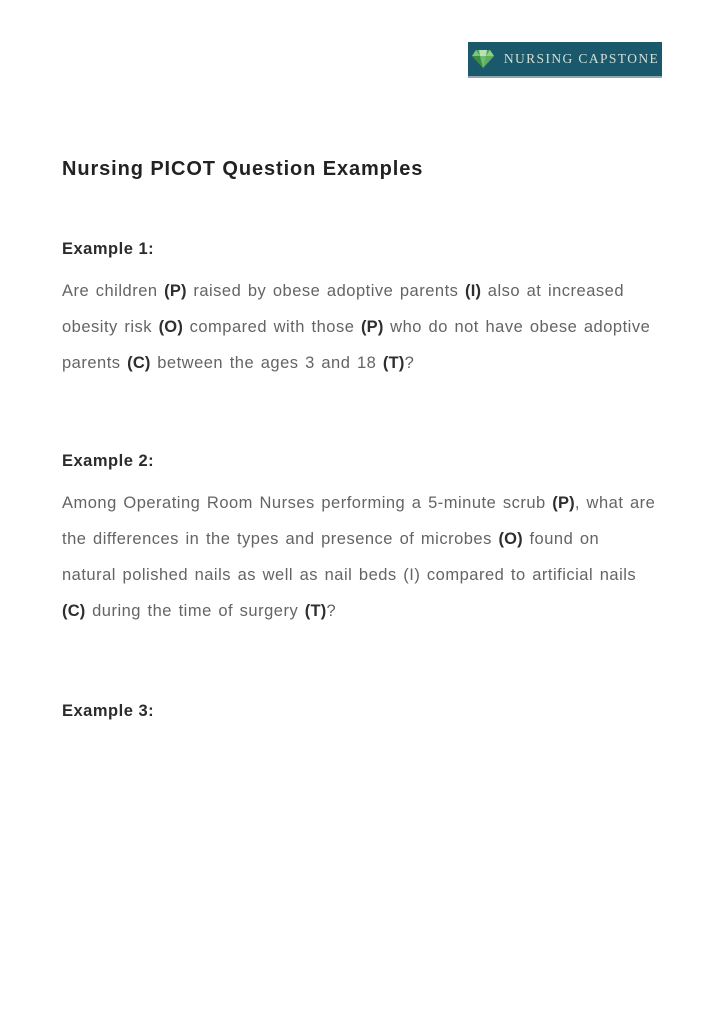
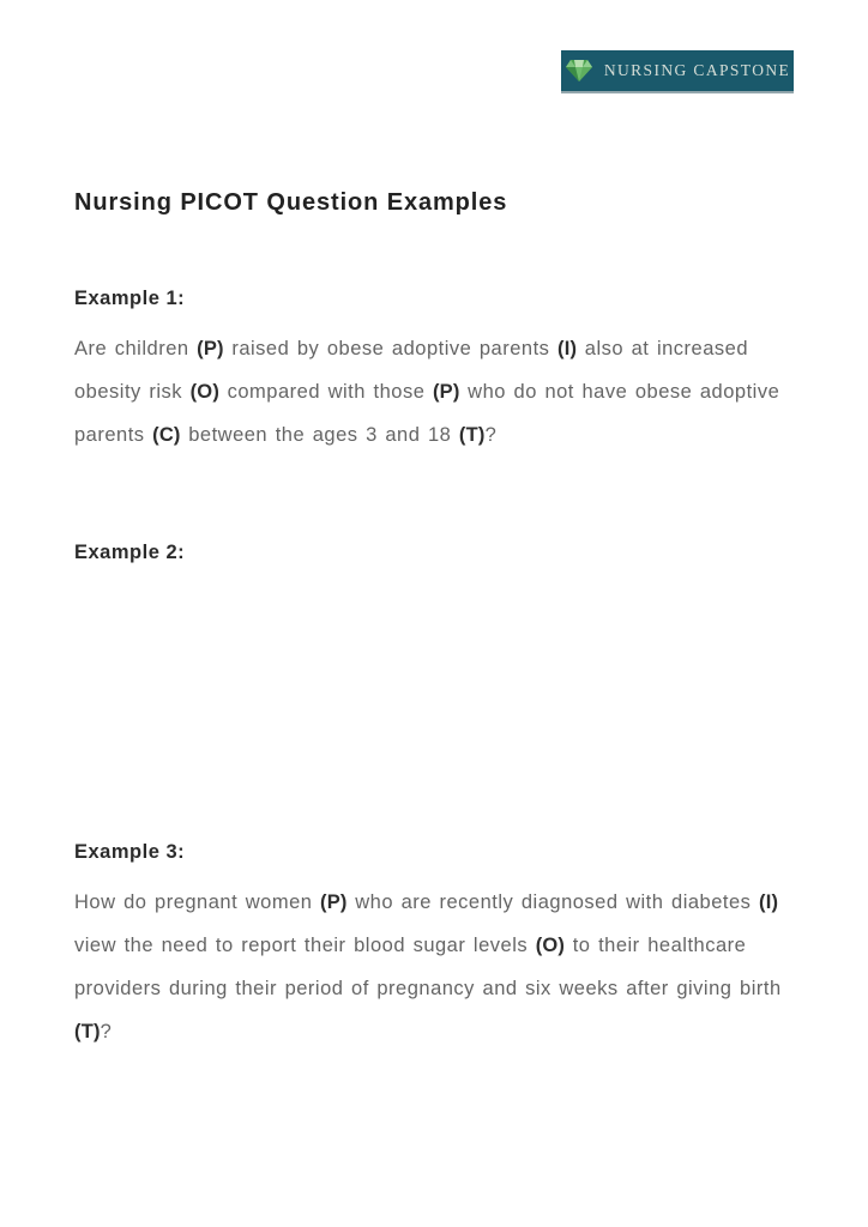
  NURSING CAPSTONE
  Nursing PICOT Question Examples
  Example 1:
  Are children (P) raised by obese adoptive parents (I) also at increased obesity risk (O) compared with those (P) who do not have obese adoptive parents (C) between the ages 3 and 18 (T)?
  Example 2:
- Among Operating Room Nurses performing a 5-minute scrub (P), what are the differences in the types and presence of microbes (O) found on natural polished nails as well as nail beds (I) compared to artificial nails (C) during the time of surgery (T)?
  Example 3:
+ How do pregnant women (P) who are recently diagnosed with diabetes (I) view the need to report their blood sugar levels (O) to their healthcare providers during their period of pregnancy and six weeks after giving birth (T)?
